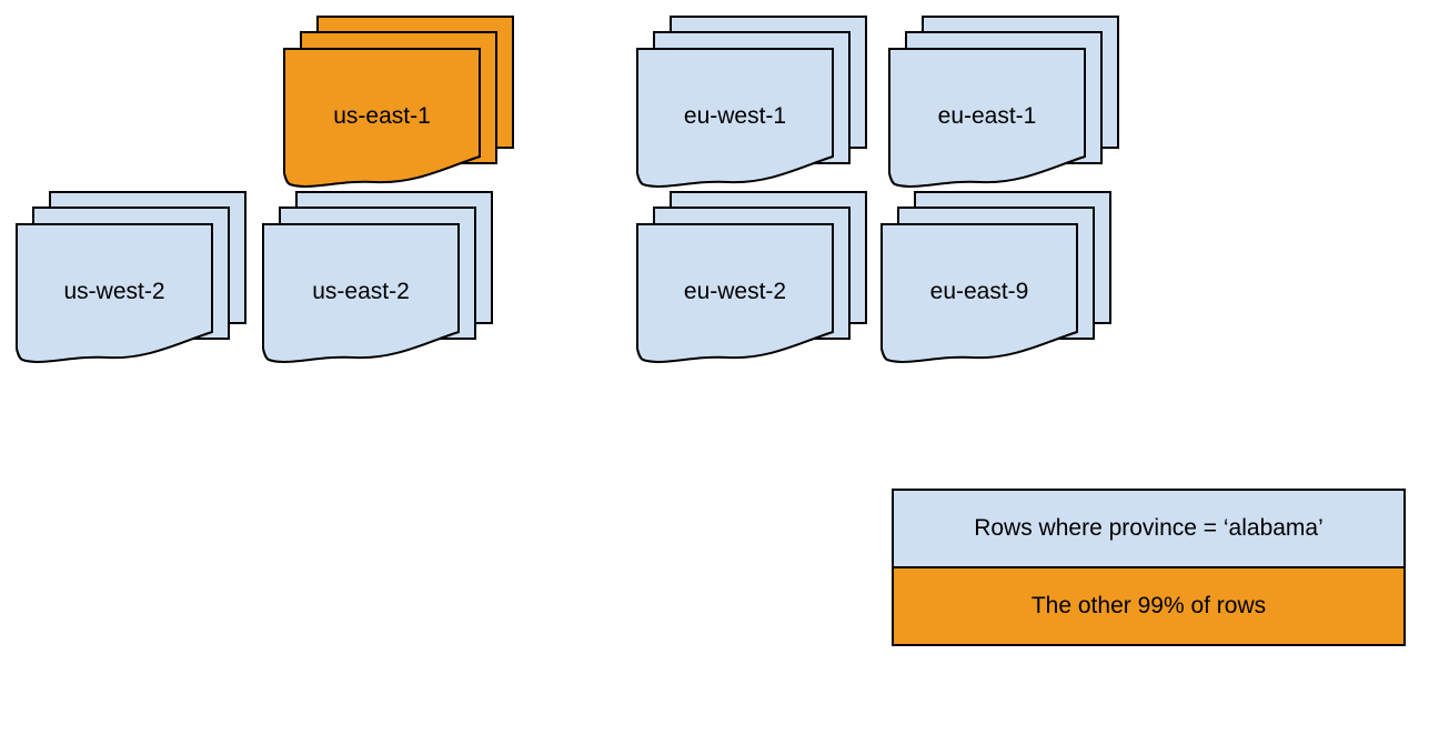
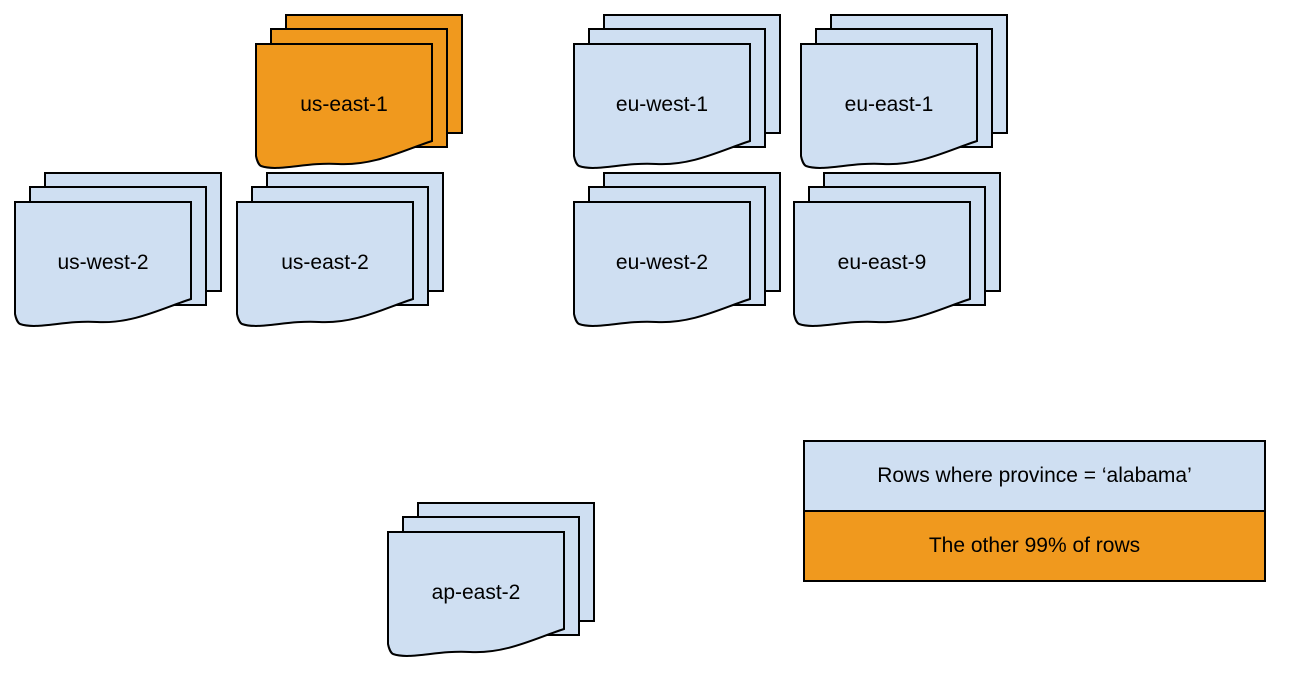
  Rows where province = ‘alabama’
  The other 99% of rows
  us-east-1
  eu-west-1
  eu-east-1
  us-west-2
  us-east-2
  eu-west-2
  eu-east-9
+ ap-east-2
